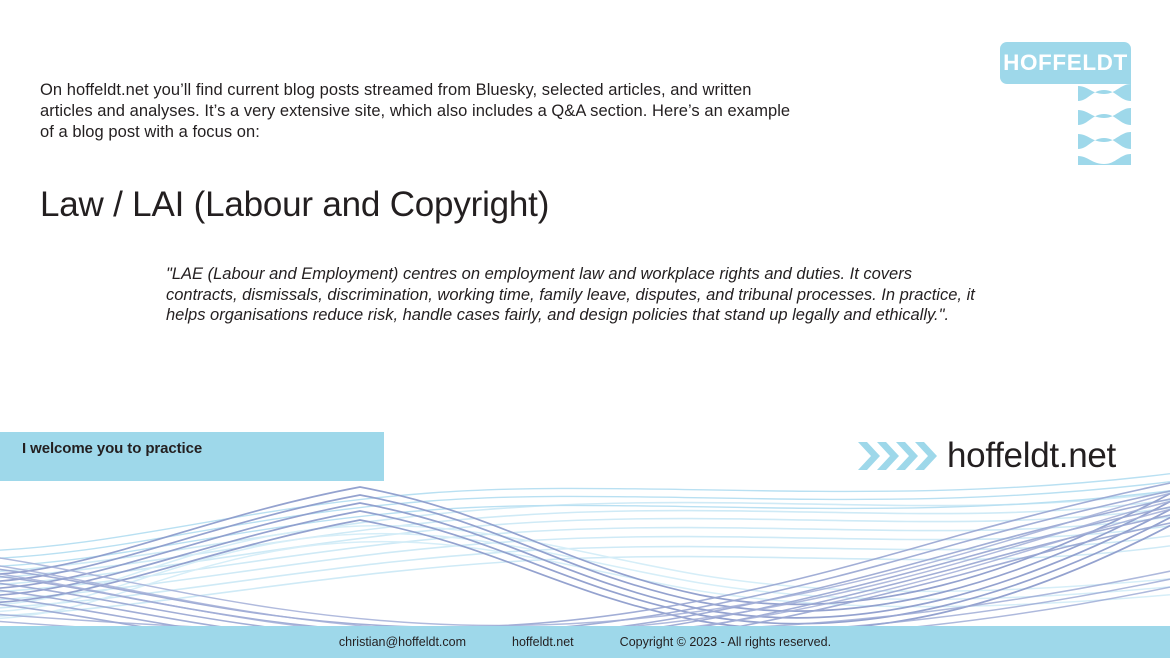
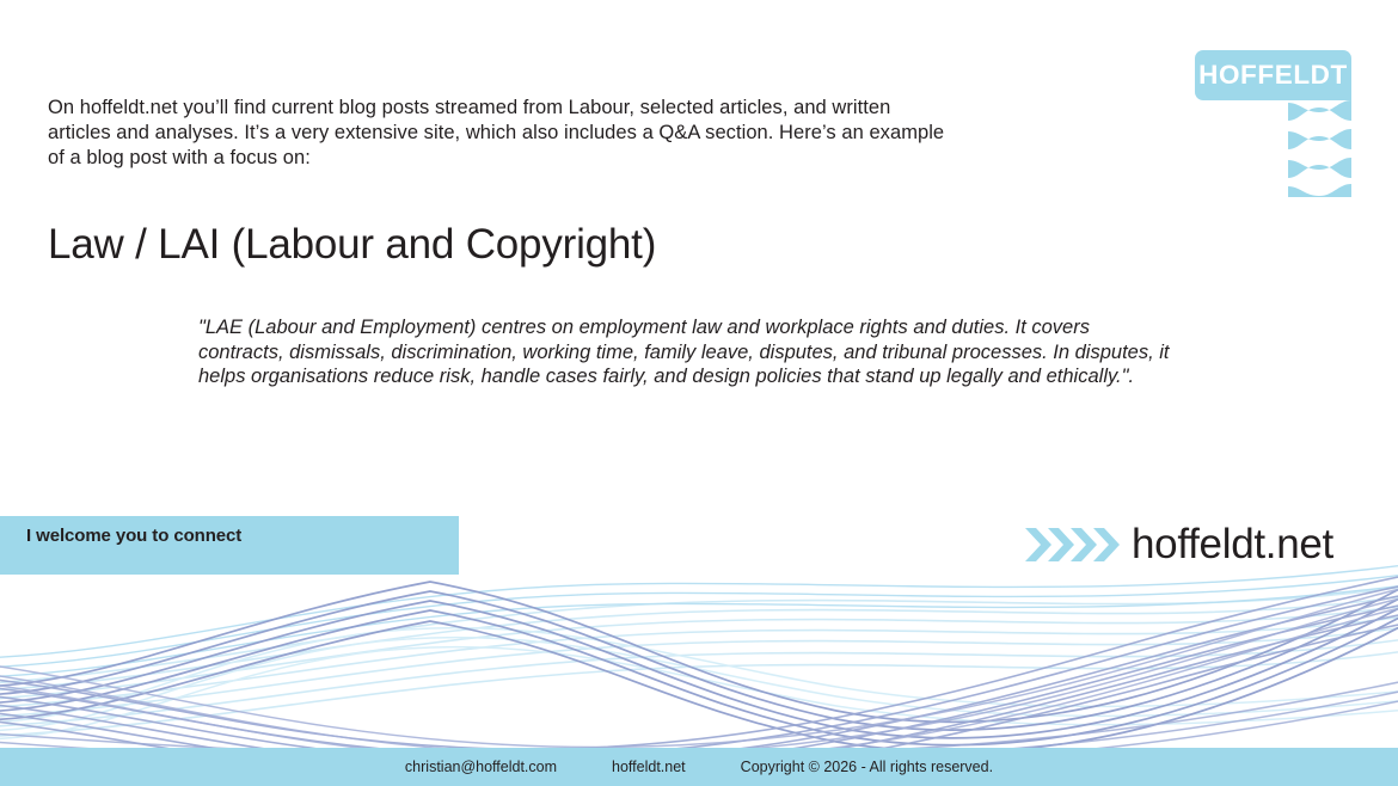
- On hoffeldt.net you’ll find current blog posts streamed from Bluesky, selected articles, and written articles and analyses. It’s a very extensive site, which also includes a Q&A section. Here’s an example of a blog post with a focus on:
+ On hoffeldt.net you’ll find current blog posts streamed from Labour, selected articles, and written articles and analyses. It’s a very extensive site, which also includes a Q&A section. Here’s an example of a blog post with a focus on:
  Law / LAI (Labour and Copyright)
- "LAE (Labour and Employment) centres on employment law and workplace rights and duties. It covers contracts, dismissals, discrimination, working time, family leave, disputes, and tribunal processes. In practice, it helps organisations reduce risk, handle cases fairly, and design policies that stand up legally and ethically.".
+ "LAE (Labour and Employment) centres on employment law and workplace rights and duties. It covers contracts, dismissals, discrimination, working time, family leave, disputes, and tribunal processes. In disputes, it helps organisations reduce risk, handle cases fairly, and design policies that stand up legally and ethically.".
  HOFFELDT
- I welcome you to practice
+ I welcome you to connect
  hoffeldt.net
  christian@hoffeldt.com
  hoffeldt.net
- Copyright © 2023 - All rights reserved.
+ Copyright © 2026 - All rights reserved.
